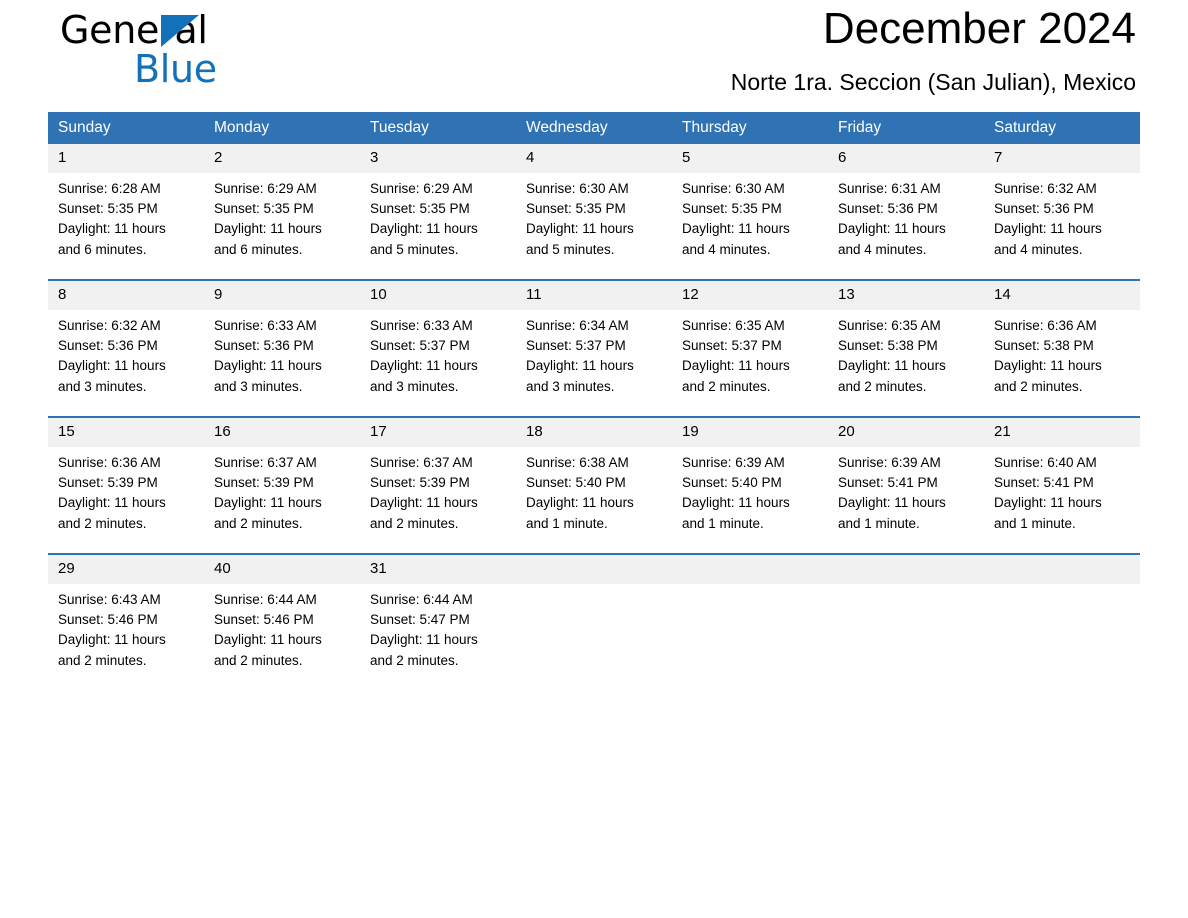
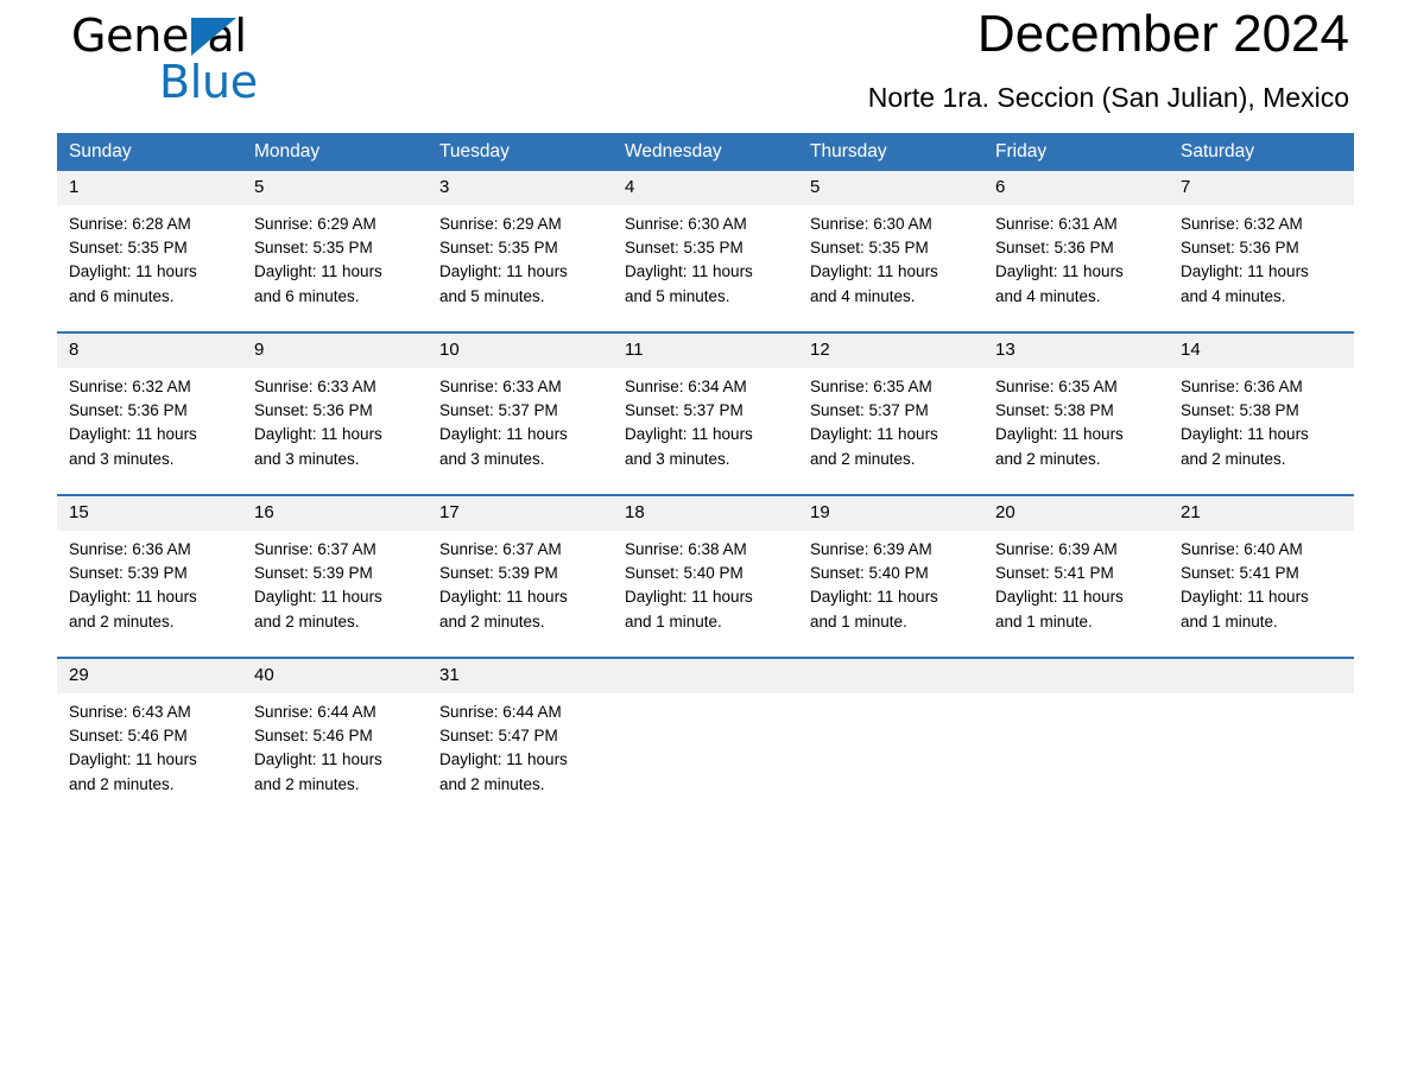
  General
  Blue
  December 2024
  Norte 1ra. Seccion (San Julian), Mexico
  Sunday	Monday	Tuesday	Wednesday	Thursday	Friday	Saturday
- 1Sunrise: 6:28 AMSunset: 5:35 PMDaylight: 11 hoursand 6 minutes.	2Sunrise: 6:29 AMSunset: 5:35 PMDaylight: 11 hoursand 6 minutes.	3Sunrise: 6:29 AMSunset: 5:35 PMDaylight: 11 hoursand 5 minutes.	4Sunrise: 6:30 AMSunset: 5:35 PMDaylight: 11 hoursand 5 minutes.	5Sunrise: 6:30 AMSunset: 5:35 PMDaylight: 11 hoursand 4 minutes.	6Sunrise: 6:31 AMSunset: 5:36 PMDaylight: 11 hoursand 4 minutes.	7Sunrise: 6:32 AMSunset: 5:36 PMDaylight: 11 hoursand 4 minutes.
+ 1Sunrise: 6:28 AMSunset: 5:35 PMDaylight: 11 hoursand 6 minutes.	5Sunrise: 6:29 AMSunset: 5:35 PMDaylight: 11 hoursand 6 minutes.	3Sunrise: 6:29 AMSunset: 5:35 PMDaylight: 11 hoursand 5 minutes.	4Sunrise: 6:30 AMSunset: 5:35 PMDaylight: 11 hoursand 5 minutes.	5Sunrise: 6:30 AMSunset: 5:35 PMDaylight: 11 hoursand 4 minutes.	6Sunrise: 6:31 AMSunset: 5:36 PMDaylight: 11 hoursand 4 minutes.	7Sunrise: 6:32 AMSunset: 5:36 PMDaylight: 11 hoursand 4 minutes.
  8Sunrise: 6:32 AMSunset: 5:36 PMDaylight: 11 hoursand 3 minutes.	9Sunrise: 6:33 AMSunset: 5:36 PMDaylight: 11 hoursand 3 minutes.	10Sunrise: 6:33 AMSunset: 5:37 PMDaylight: 11 hoursand 3 minutes.	11Sunrise: 6:34 AMSunset: 5:37 PMDaylight: 11 hoursand 3 minutes.	12Sunrise: 6:35 AMSunset: 5:37 PMDaylight: 11 hoursand 2 minutes.	13Sunrise: 6:35 AMSunset: 5:38 PMDaylight: 11 hoursand 2 minutes.	14Sunrise: 6:36 AMSunset: 5:38 PMDaylight: 11 hoursand 2 minutes.
  15Sunrise: 6:36 AMSunset: 5:39 PMDaylight: 11 hoursand 2 minutes.	16Sunrise: 6:37 AMSunset: 5:39 PMDaylight: 11 hoursand 2 minutes.	17Sunrise: 6:37 AMSunset: 5:39 PMDaylight: 11 hoursand 2 minutes.	18Sunrise: 6:38 AMSunset: 5:40 PMDaylight: 11 hoursand 1 minute.	19Sunrise: 6:39 AMSunset: 5:40 PMDaylight: 11 hoursand 1 minute.	20Sunrise: 6:39 AMSunset: 5:41 PMDaylight: 11 hoursand 1 minute.	21Sunrise: 6:40 AMSunset: 5:41 PMDaylight: 11 hoursand 1 minute.
  29Sunrise: 6:43 AMSunset: 5:46 PMDaylight: 11 hoursand 2 minutes.	40Sunrise: 6:44 AMSunset: 5:46 PMDaylight: 11 hoursand 2 minutes.	31Sunrise: 6:44 AMSunset: 5:47 PMDaylight: 11 hoursand 2 minutes.
